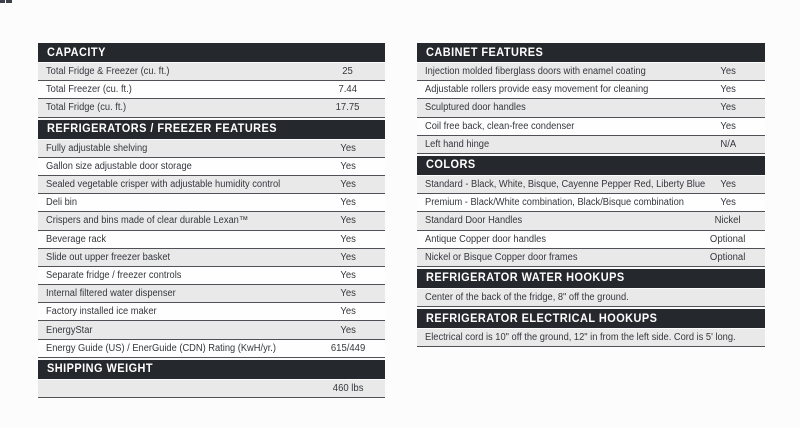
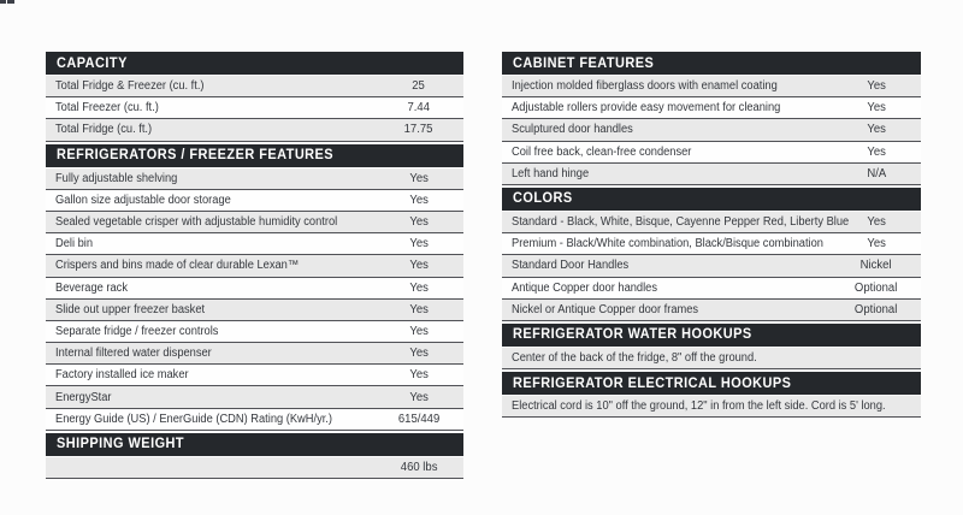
  CAPACITY
  Total Fridge & Freezer (cu. ft.)
  25
  Total Freezer (cu. ft.)
  7.44
  Total Fridge (cu. ft.)
  17.75
  REFRIGERATORS / FREEZER FEATURES
  Fully adjustable shelving
  Yes
  Gallon size adjustable door storage
  Yes
  Sealed vegetable crisper with adjustable humidity control
  Yes
  Deli bin
  Yes
  Crispers and bins made of clear durable Lexan™
  Yes
  Beverage rack
  Yes
  Slide out upper freezer basket
  Yes
  Separate fridge / freezer controls
  Yes
  Internal filtered water dispenser
  Yes
  Factory installed ice maker
  Yes
  EnergyStar
  Yes
  Energy Guide (US) / EnerGuide (CDN) Rating (KwH/yr.)
  615/449
  SHIPPING WEIGHT
  460 lbs
  CABINET FEATURES
  Injection molded fiberglass doors with enamel coating
  Yes
  Adjustable rollers provide easy movement for cleaning
  Yes
  Sculptured door handles
  Yes
  Coil free back, clean-free condenser
  Yes
  Left hand hinge
  N/A
  COLORS
  Standard - Black, White, Bisque, Cayenne Pepper Red, Liberty Blue
  Yes
  Premium - Black/White combination, Black/Bisque combination
  Yes
  Standard Door Handles
  Nickel
  Antique Copper door handles
  Optional
- Nickel or Bisque Copper door frames
+ Nickel or Antique Copper door frames
  Optional
  REFRIGERATOR WATER HOOKUPS
  Center of the back of the fridge, 8" off the ground.
  REFRIGERATOR ELECTRICAL HOOKUPS
  Electrical cord is 10" off the ground, 12" in from the left side. Cord is 5' long.
